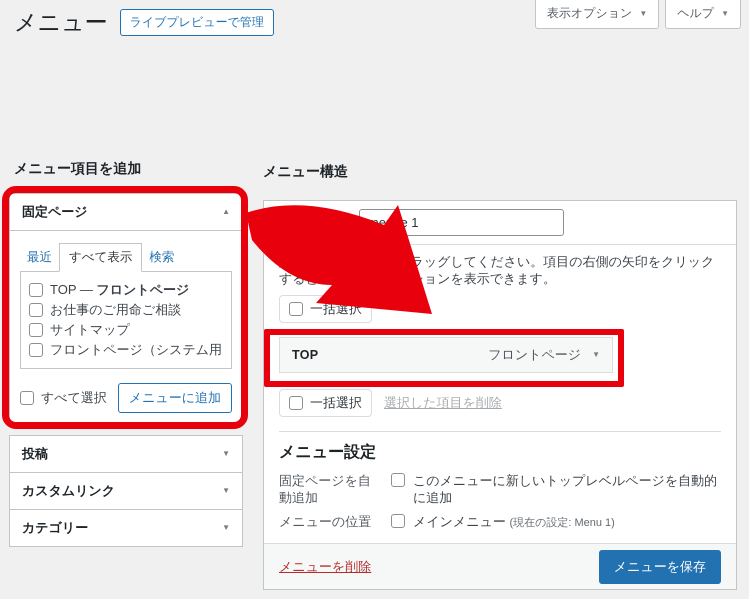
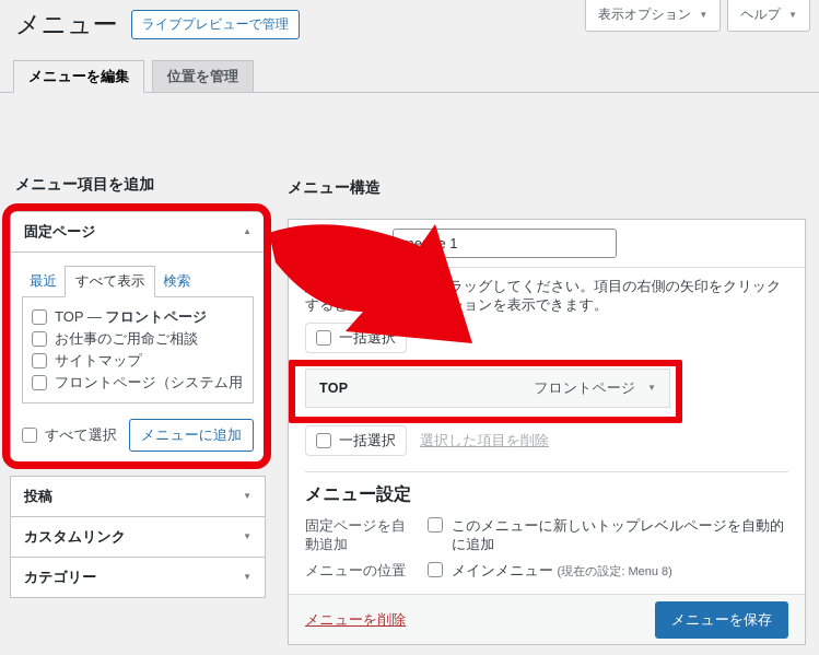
  表示オプション
  ▼
  ヘルプ
  ▼
  メニュー
  ライブプレビューで管理
+ メニューを編集 位置を管理
  メニュー項目を追加
  固定ページ
  ▲
  最近
  すべて表示
  検索
  TOP — フロントページ
  お仕事のご用命ご相談
  サイトマップ
  フロントページ（システム用
  すべて選択
  メニューに追加
  投稿
  ▼
  カスタムリンク
  ▼
  カテゴリー
  ▼
  メニュー構造
  一括選択
  TOP
  フロントページ
  ▼
  一括選択
  選択した項目を削除
  メニュー設定
  固定ページを自動追加
  このメニューに新しいトップレベルページを自動的に追加
  メニューの位置
- メインメニュー (現在の設定: Menu 1)
+ メインメニュー (現在の設定: Menu 8)
  メニューを削除
  メニューを保存
